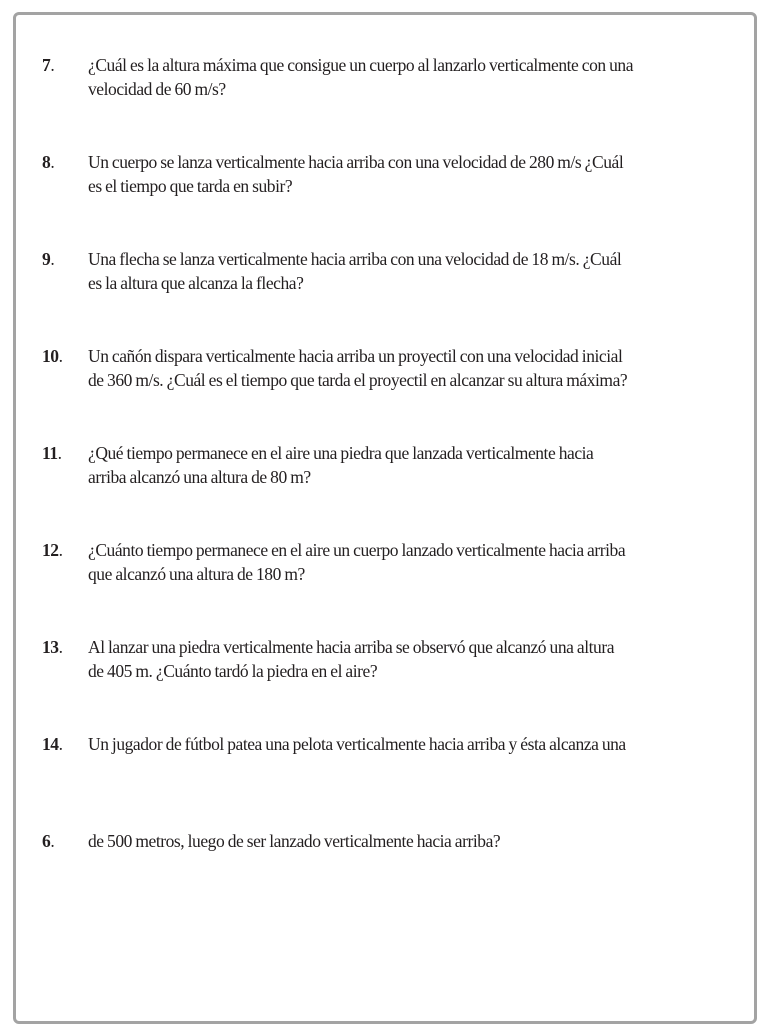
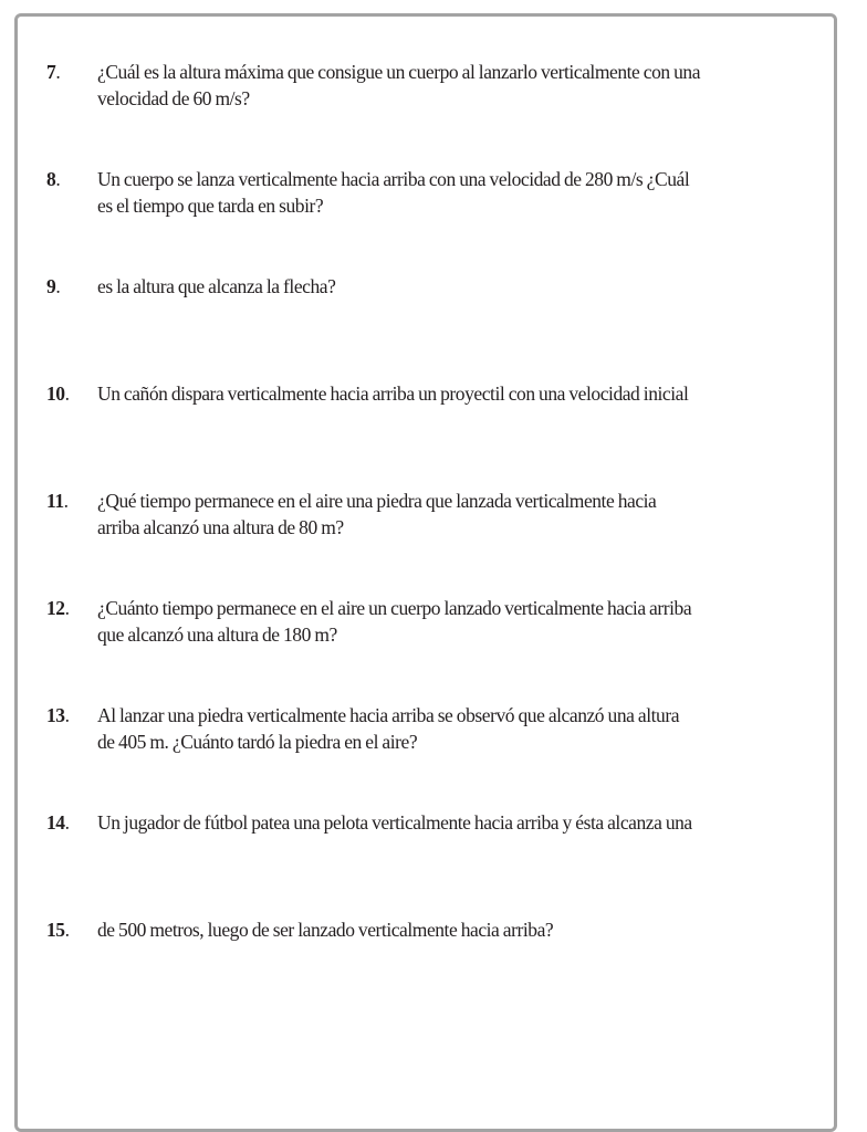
  7.
  ¿Cuál es la altura máxima que consigue un cuerpo al lanzarlo verticalmente con una
  velocidad de 60 m/s?
  8.
  Un cuerpo se lanza verticalmente hacia arriba con una velocidad de 280 m/s ¿Cuál
  es el tiempo que tarda en subir?
  9.
- Una flecha se lanza verticalmente hacia arriba con una velocidad de 18 m/s. ¿Cuál
  es la altura que alcanza la flecha?
  10.
  Un cañón dispara verticalmente hacia arriba un proyectil con una velocidad inicial
- de 360 m/s. ¿Cuál es el tiempo que tarda el proyectil en alcanzar su altura máxima?
  11.
  ¿Qué tiempo permanece en el aire una piedra que lanzada verticalmente hacia
  arriba alcanzó una altura de 80 m?
  12.
  ¿Cuánto tiempo permanece en el aire un cuerpo lanzado verticalmente hacia arriba
  que alcanzó una altura de 180 m?
  13.
  Al lanzar una piedra verticalmente hacia arriba se observó que alcanzó una altura
  de 405 m. ¿Cuánto tardó la piedra en el aire?
  14.
  Un jugador de fútbol patea una pelota verticalmente hacia arriba y ésta alcanza una
- 6.
+ 15.
  de 500 metros, luego de ser lanzado verticalmente hacia arriba?
